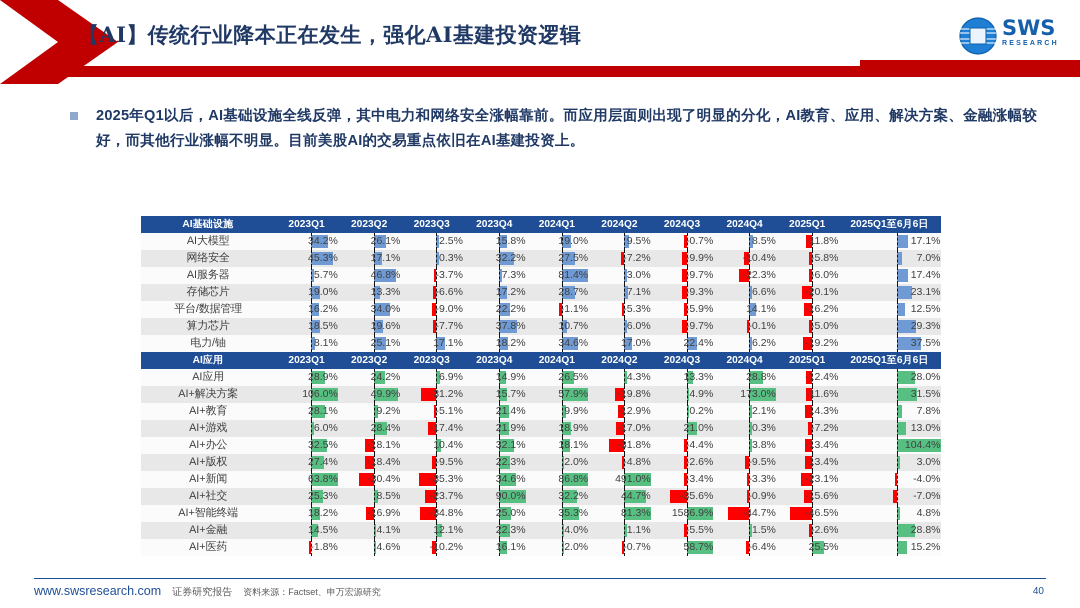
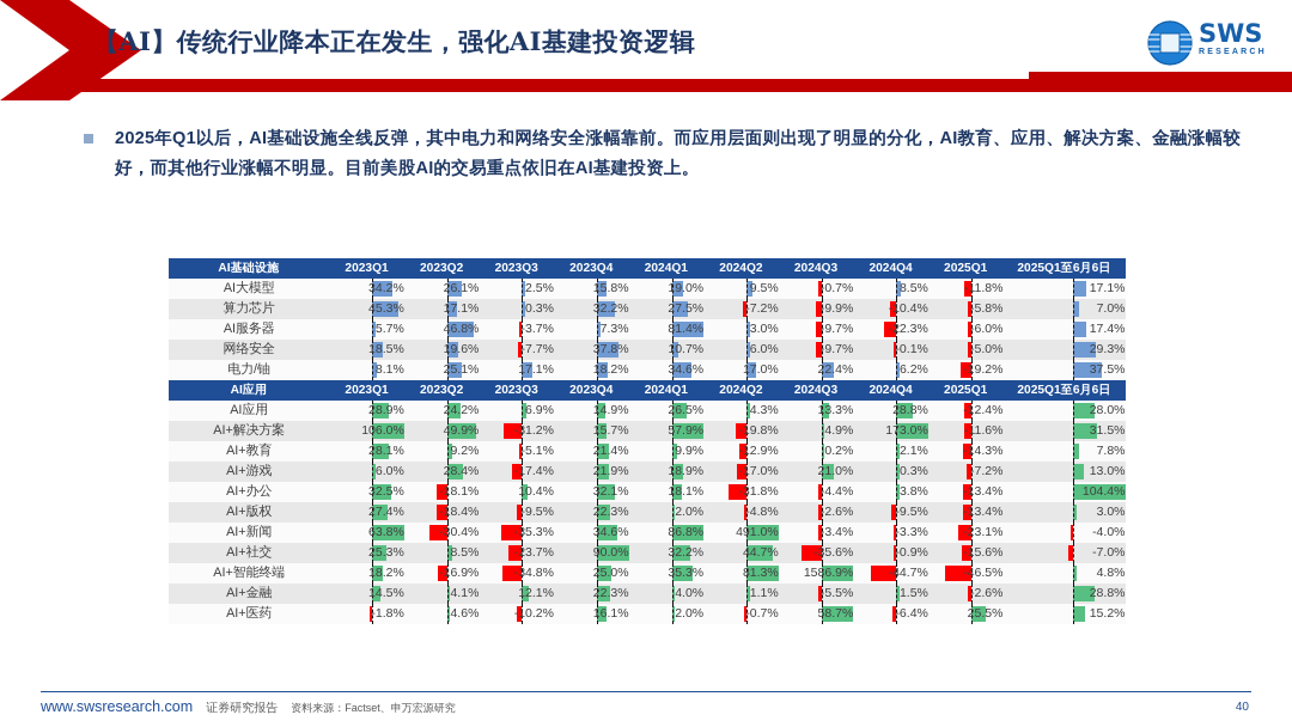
  【AI】传统行业降本正在发生，强化AI基建投资逻辑
  SWS
  2025年Q1以后，AI基础设施全线反弹，其中电力和网络安全涨幅靠前。而应用层面则出现了明显的分化，AI教育、应用、解决方案、金融涨幅较好，而其他行业涨幅不明显。目前美股AI的交易重点依旧在AI基建投资上。
  AI基础设施	2023Q1	2023Q2	2023Q3	2023Q4	2024Q1	2024Q2	2024Q3	2024Q4	2025Q1	2025Q1至6月6日
  AI大模型	34.2%	26.1%	2.5%	15.8%	19.0%	9.5%	-0.7%	8.5%	-11.8%	17.1%
- 网络安全	45.3%	17.1%	0.3%	32.2%	27.5%	-7.2%	-9.9%	-10.4%	-5.8%	7.0%
+ 算力芯片	45.3%	17.1%	0.3%	32.2%	27.5%	-7.2%	-9.9%	-10.4%	-5.8%	7.0%
  AI服务器	5.7%	46.8%	-3.7%	7.3%	81.4%	3.0%	-9.7%	-22.3%	-6.0%	17.4%
- 存储芯片	19.0%	13.3%	-6.6%	17.2%	28.7%	7.1%	-9.3%	6.6%	-20.1%	23.1%
- 平台/数据管理	16.2%	34.0%	-9.0%	22.2%	-1.1%	-5.3%	-5.9%	14.1%	-16.2%	12.5%
- 算力芯片	18.5%	19.6%	-7.7%	37.8%	10.7%	6.0%	-9.7%	-0.1%	-5.0%	29.3%
+ 网络安全	18.5%	19.6%	-7.7%	37.8%	10.7%	6.0%	-9.7%	-0.1%	-5.0%	29.3%
  电力/铀	8.1%	25.1%	17.1%	18.2%	34.6%	17.0%	22.4%	6.2%	-19.2%	37.5%
  AI应用	2023Q1	2023Q2	2023Q3	2023Q4	2024Q1	2024Q2	2024Q3	2024Q4	2025Q1	2025Q1至6月6日
  AI应用	28.9%	24.2%	6.9%	14.9%	26.5%	4.3%	13.3%	28.8%	-12.4%	28.0%
  AI+解决方案	106.0%	49.9%	-31.2%	15.7%	57.9%	-19.8%	4.9%	173.0%	-11.6%	31.5%
  AI+教育	28.1%	9.2%	-5.1%	21.4%	9.9%	-12.9%	0.2%	2.1%	-14.3%	7.8%
  AI+游戏	6.0%	28.4%	-17.4%	21.9%	18.9%	-17.0%	21.0%	0.3%	-7.2%	13.0%
  AI+办公	32.5%	-18.1%	10.4%	32.1%	18.1%	-31.8%	-4.4%	3.8%	-13.4%	104.4%
  AI+版权	27.4%	-18.4%	-9.5%	22.3%	2.0%	-4.8%	-2.6%	-9.5%	-13.4%	3.0%
  AI+新闻	63.8%	-30.4%	-35.3%	34.6%	86.8%	491.0%	-3.4%	-3.3%	-23.1%	-4.0%
  AI+社交	25.3%	8.5%	-23.7%	90.0%	32.2%	44.7%	-35.6%	-0.9%	-15.6%	-7.0%
  AI+智能终端	18.2%	-16.9%	-34.8%	25.0%	35.3%	81.3%	1586.9%	-44.7%	-46.5%	4.8%
  AI+金融	14.5%	4.1%	12.1%	22.3%	4.0%	1.1%	-5.5%	1.5%	-2.6%	28.8%
  AI+医药	-1.8%	4.6%	-10.2%	16.1%	2.0%	-0.7%	58.7%	-6.4%	25.5%	15.2%
  www.swsresearch.com 证券研究报告 资料来源：Factset、申万宏源研究
  40
